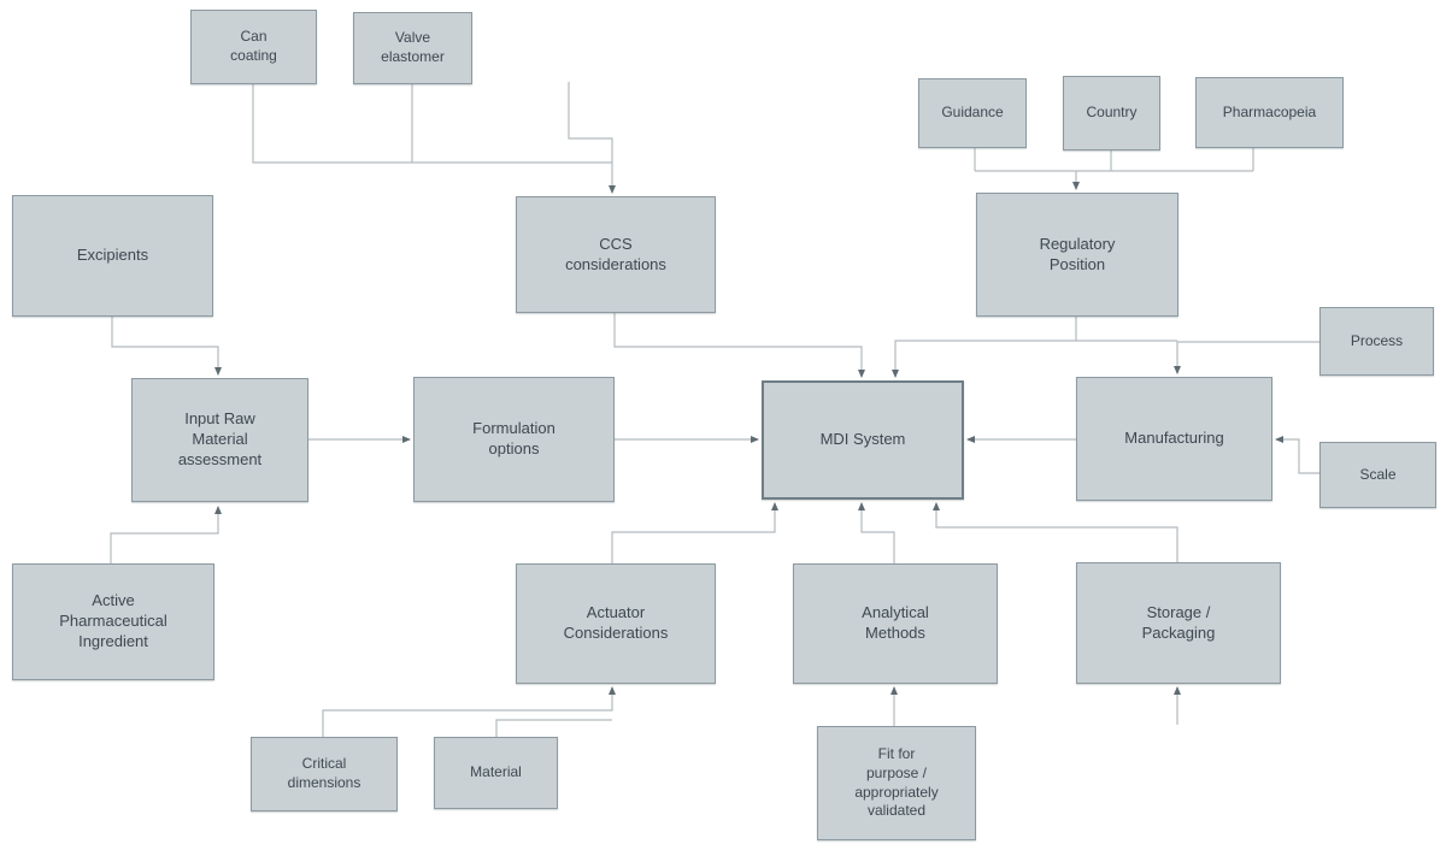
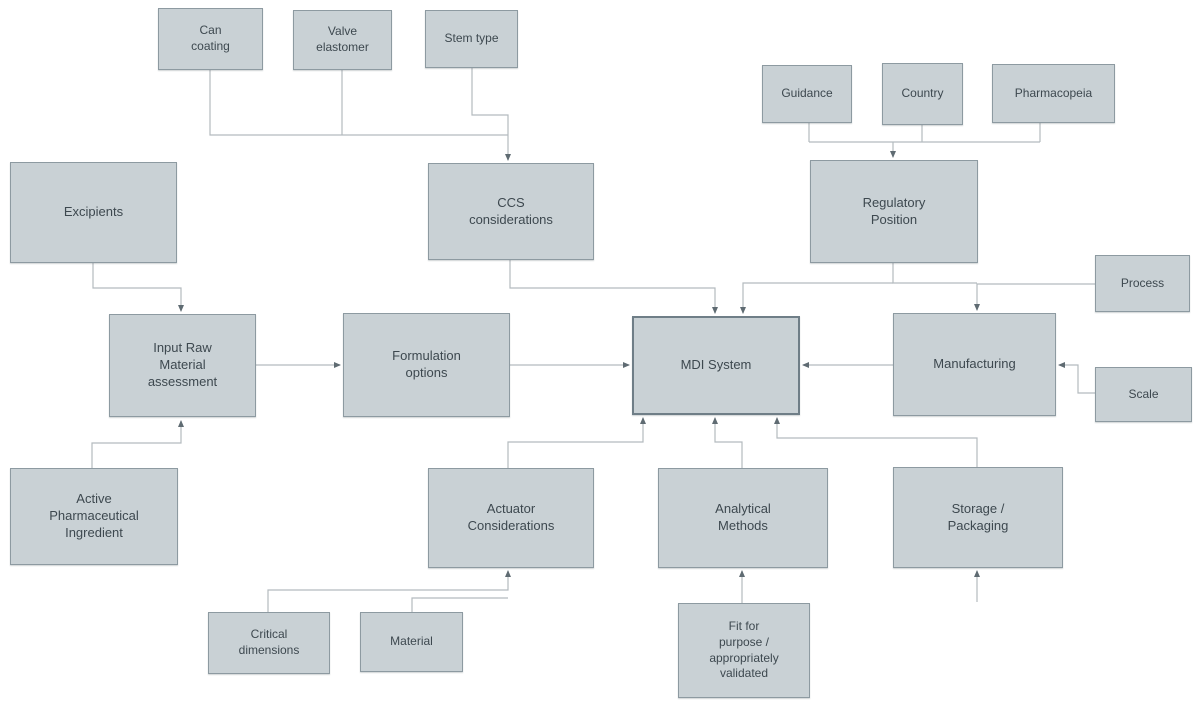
  Can
  coating
  Valve
  elastomer
+ Stem type
  Guidance
  Country
  Pharmacopeia
  Excipients
  CCS
  considerations
  Regulatory
  Position
  Process
  Input Raw
  Material
  assessment
  Formulation
  options
  MDI System
  Manufacturing
  Scale
  Active
  Pharmaceutical
  Ingredient
  Actuator
  Considerations
  Analytical
  Methods
  Storage /
  Packaging
  Critical
  dimensions
  Material
  Fit for
  purpose /
  appropriately
  validated
